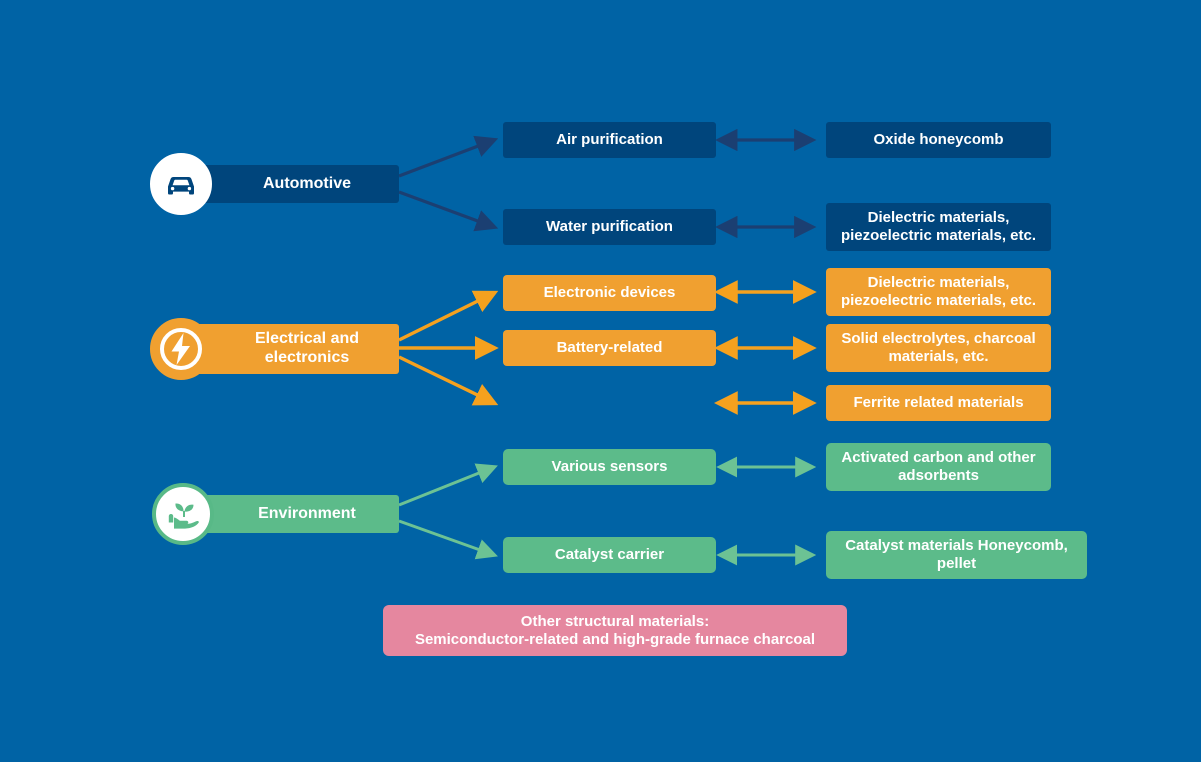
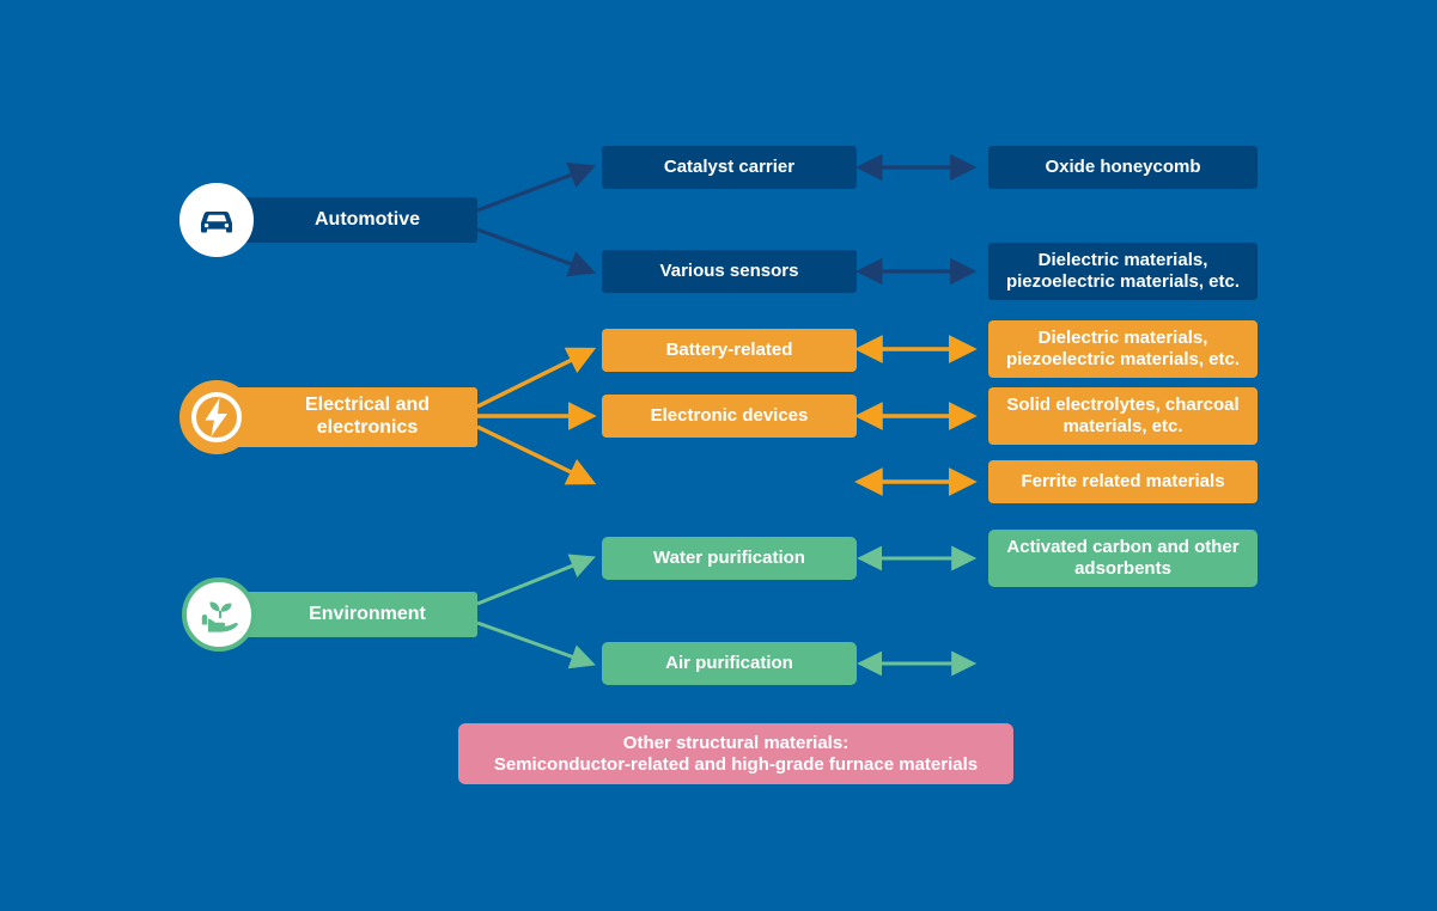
  Automotive
- Air purification
+ Catalyst carrier
  Oxide honeycomb
- Water purification
+ Various sensors
  Dielectric materials, piezoelectric materials, etc.
  Electrical and electronics
- Electronic devices
+ Battery-related
  Dielectric materials, piezoelectric materials, etc.
- Battery-related
+ Electronic devices
  Solid electrolytes, charcoal materials, etc.
  Ferrite related materials
  Environment
- Various sensors
+ Water purification
  Activated carbon and other adsorbents
- Catalyst carrier
+ Air purification
- Catalyst materials Honeycomb, pellet
  Other structural materials:
- Semiconductor-related and high-grade furnace charcoal
+ Semiconductor-related and high-grade furnace materials
